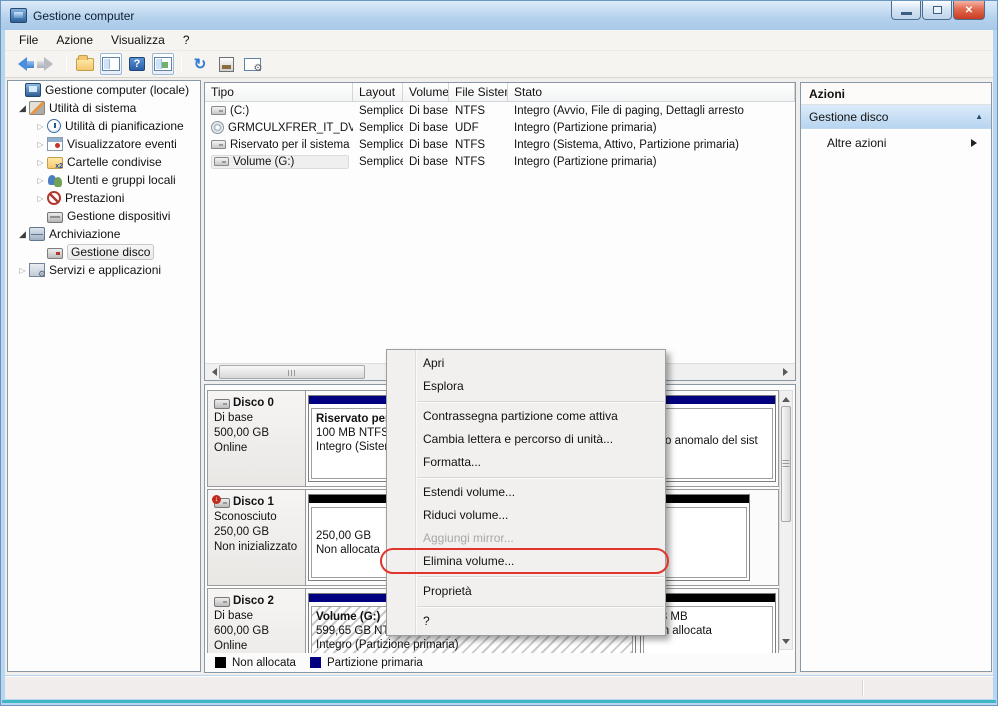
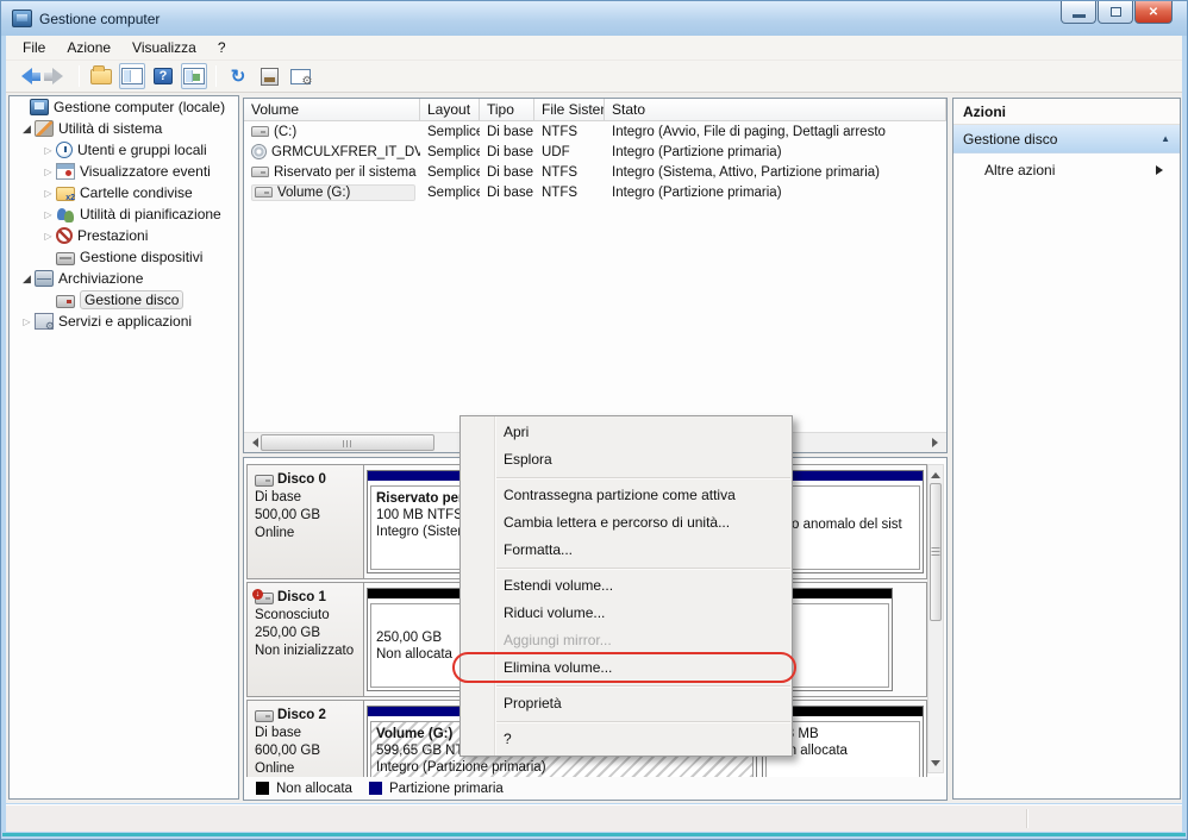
  Gestione computer
  ✕
  File
  Azione
  Visualizza
  ?
  ?
  ↻
  Gestione computer (locale)
  ◢
  Utilità di sistema
  ▷
- Utilità di pianificazione
+ Utenti e gruppi locali
  ▷
  Visualizzatore eventi
  ▷
  Cartelle condivise
  ▷
- Utenti e gruppi locali
+ Utilità di pianificazione
  ▷
  Prestazioni
  Gestione dispositivi
  ◢
  Archiviazione
  Gestione disco
  ▷
  Servizi e applicazioni
- Tipo
+ Volume
  Layout
- Volume
+ Tipo
  File Siste
  Stato
  (C:)
  Semplic
  Di base
  NTFS
  Integro (Avvio, File di paging, Dettagli arresto
  GRMCULXFRER_IT_DV
  Semplic
  Di base
  UDF
  Integro (Partizione primaria)
  Riservato per il sistema
  Semplic
  Di base
  NTFS
  Integro (Sistema, Attivo, Partizione primaria)
  Volume (G:)
  Semplic
  Di base
  NTFS
  Integro (Partizione primaria)
  Disco 0
  Di base
  500,00 GB
  Online
  100 MB NTF
  o anomalo del sist
  Disco 1
  Sconosciuto
  250,00 GB
  Non inizializzato
  250,00 GB
  Non allocata
  Disco 2
  Di base
  600,00 GB
  Online
  Volume (G:)
  599,65 GB N
  Integro (Partizione primaria)
  allocata
  Non allocata
  Partizione primaria
  Azioni
  Gestione disco
  ▲
  Altre azioni
  Apri
  Esplora
  Contrassegna partizione come attiva
  Cambia lettera e percorso di unità...
  Formatta...
  Estendi volume...
  Riduci volume...
  Aggiungi mirror...
  Elimina volume...
  Proprietà
  ?
